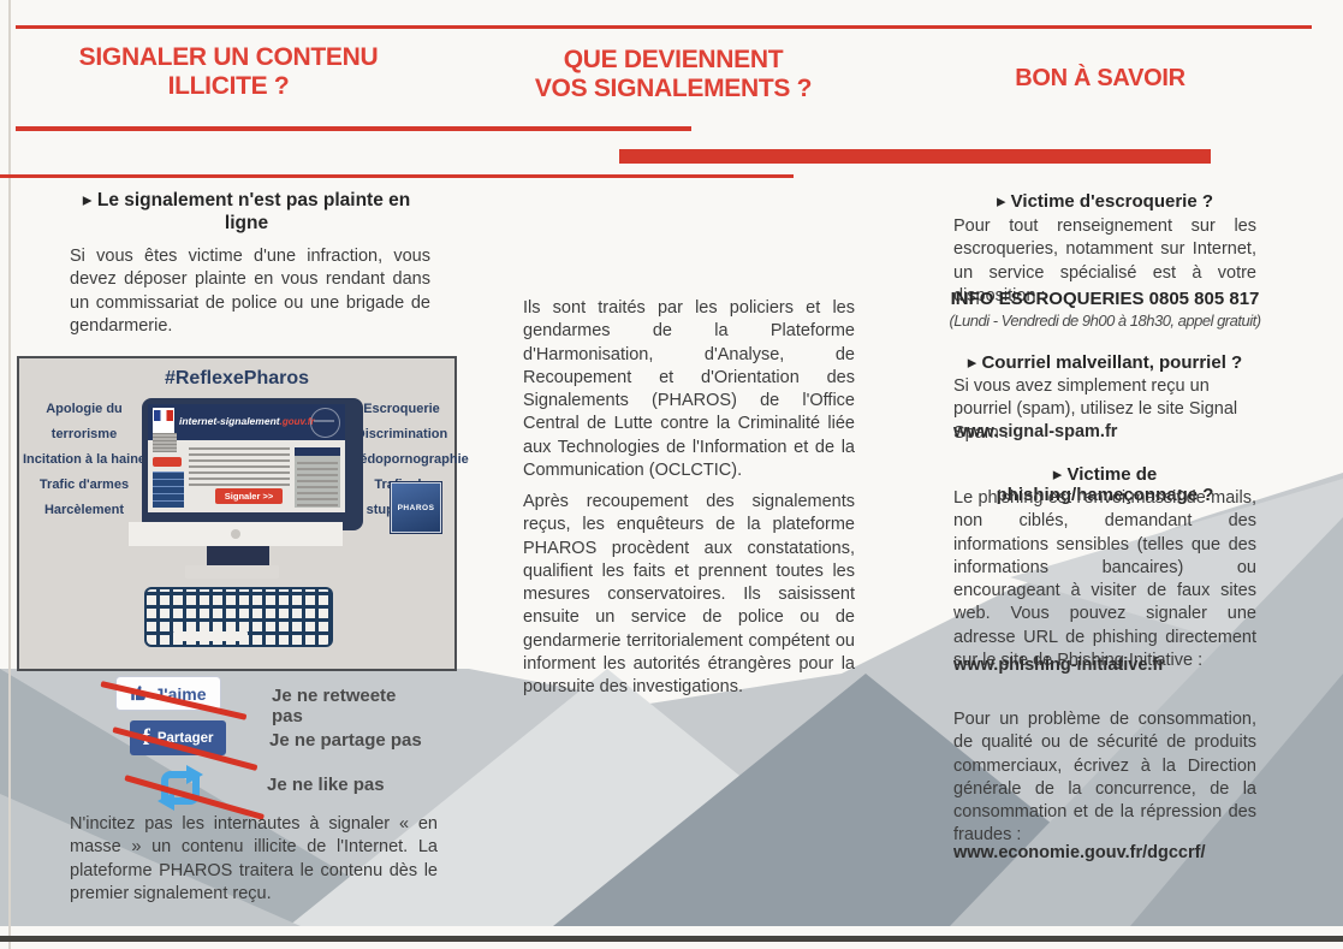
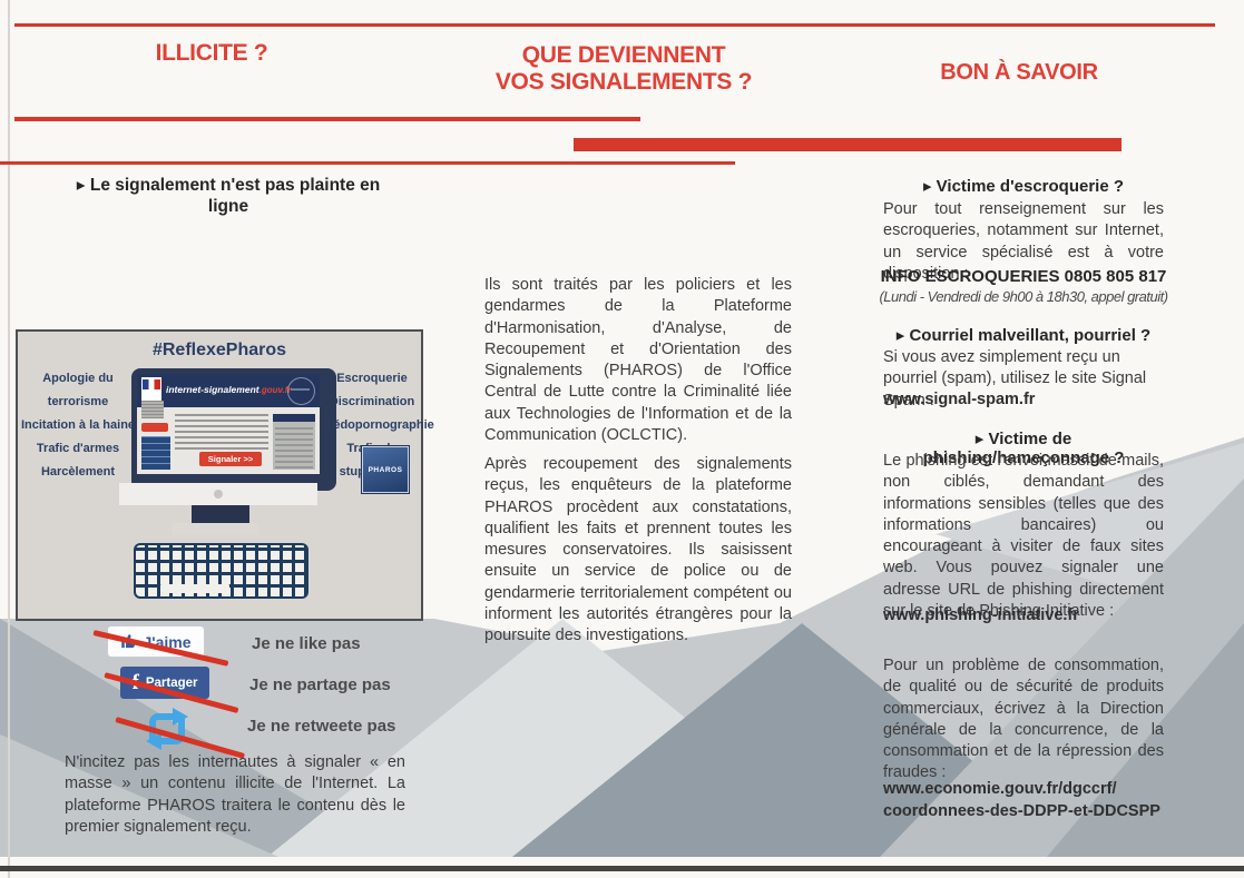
- SIGNALER UN CONTENU
  ILLICITE ?
  QUE DEVIENNENT
  VOS SIGNALEMENTS ?
  BON À SAVOIR
  ▸ Le signalement n'est pas plainte en ligne
- Si vous êtes victime d'une infraction, vous devez déposer plainte en vous rendant dans un commissariat de police ou une brigade de gendarmerie.
  #ReflexePharos
  Apologie du terrorisme
  Incitation à la hain
  Trafic d'armes
  Harcèlement
  Escroquerie
  iscrimination
  édopornographie
  internet-signalement.gouv.fr
  Signaler >>
  'aime
- Je ne retweete pas
+ Je ne like pas
  Partager
  Je ne partage pas
- Je ne like pas
+ Je ne retweete pas
  N'incitez pas les internautes à signaler « en masse » un contenu illicite de l'Internet. La plateforme PHAROS traitera le contenu dès le premier signalement reçu.
  Ils sont traités par les policiers et les gendarmes de la Plateforme d'Harmonisation, d'Analyse, de Recoupement et d'Orientation des Signalements (PHAROS) de l'Office Central de Lutte contre la Criminalité liée aux Technologies de l'Information et de la Communication (OCLCTIC).
  Après recoupement des signalements reçus, les enquêteurs de la plateforme PHAROS procèdent aux constatations, qualifient les faits et prennent toutes les mesures conservatoires. Ils saisissent ensuite un service de police ou de gendarmerie territorialement compétent ou informent les autorités étrangères pour la poursuite des investigations.
  ▸ Victime d'escroquerie ?
  Pour tout renseignement sur les escroqueries, notamment sur Internet, un service spécialisé est à votre disposition :
  INFO ESCROQUERIES 0805 805 817
  (Lundi - Vendredi de 9h00 à 18h30, appel gratuit)
  ▸ Courriel malveillant, pourriel ?
  Si vous avez simplement reçu un pourriel (spam), utilisez le site Signal Spam :
  www.signal-spam.fr
  ▸ Victime de phishing/hameçonnage ?
  Le phishing est l'envoi massif de mails, non ciblés, demandant des informations sensibles (telles que des informations bancaires) ou encourageant à visiter de faux sites web. Vous pouvez signaler une adresse URL de phishing directement sur le site de Phishing Initiative :
  www.phishing-initiative.fr
  Pour un problème de consommation, de qualité ou de sécurité de produits commerciaux, écrivez à la Direction générale de la concurrence, de la consommation et de la répression des fraudes :
  www.economie.gouv.fr/dgccrf/
+ coordonnees-des-DDPP-et-DDCSPP
